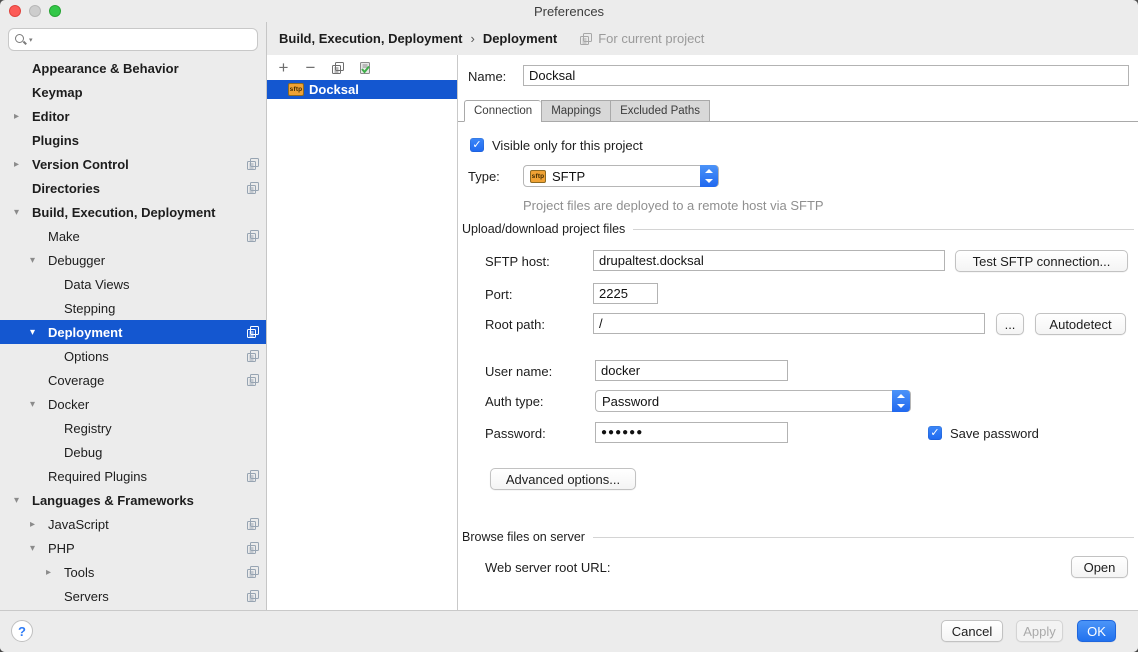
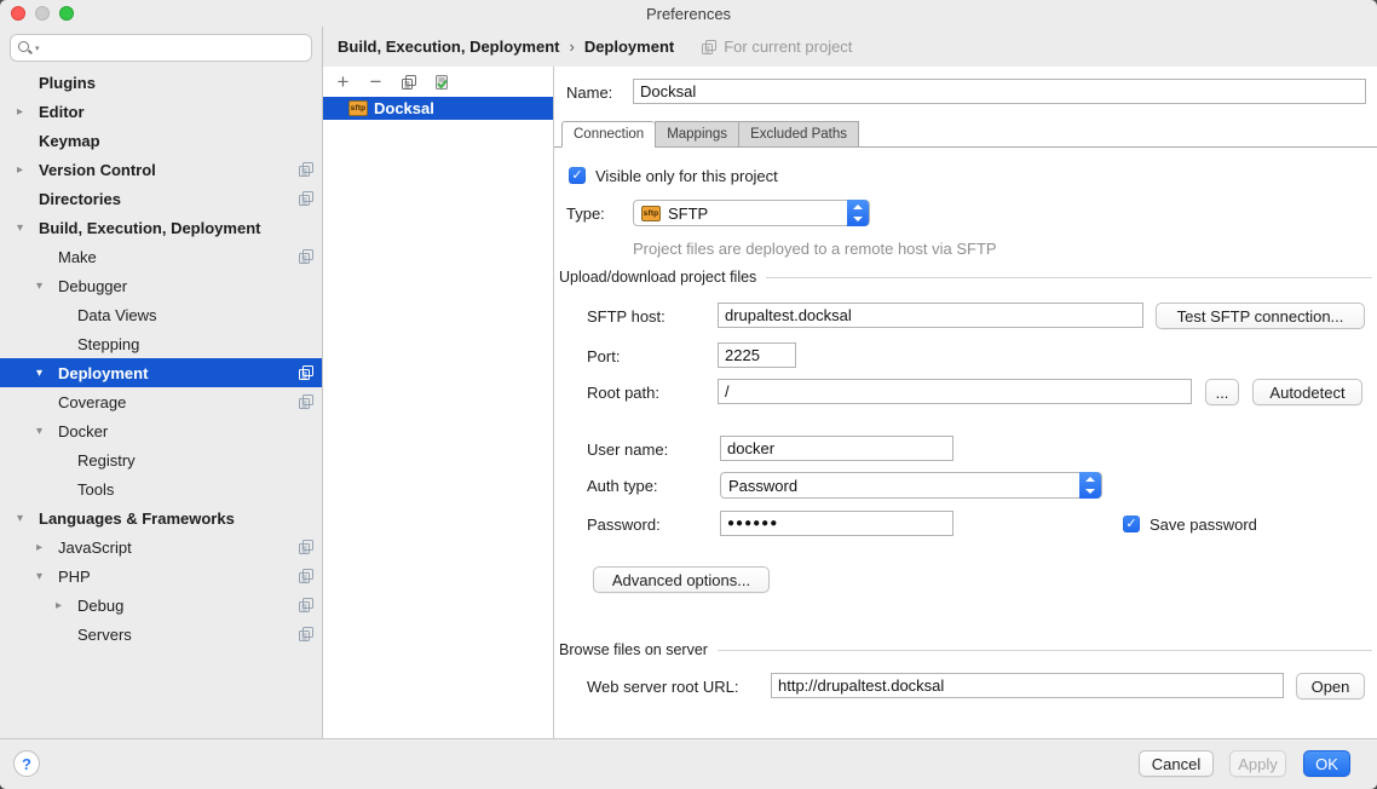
  Preferences
- Appearance & Behavior
- Keymap
+ Plugins
  ▸
  Editor
- Plugins
+ Keymap
  ▸
  Version Control
  Directories
  ▾
  Build, Execution, Deployment
  Make
  ▾
  Debugger
  Data Views
  Stepping
  ▾
  Deployment
- Options
  Coverage
  ▾
  Docker
  Registry
- Debug
+ Tools
- Required Plugins
  ▾
  Languages & Frameworks
  ▸
  JavaScript
  ▾
  PHP
  ▸
- Tools
+ Debug
  Servers
  Build, Execution, Deployment
  ›
  Deployment
  For current project
  +
  −
  Docksal
  Name:
  Docksal
  Connection
  Mappings
  Excluded Paths
  ✓
  Visible only for this project
  Type:
  SFTP
  Project files are deployed to a remote host via SFTP
  Upload/download project files
  SFTP host:
  drupaltest.docksal
  Test SFTP connection...
  Port:
  2225
  Root path:
  /
  ...
  Autodetect
  User name:
  docker
  Auth type:
  Password
  Password:
  ●●●●●●
  ✓
  Save password
  Advanced options...
  Browse files on server
  Web server root URL:
+ http://drupaltest.docksal
  Open
  ?
  Cancel
  Apply
  OK
